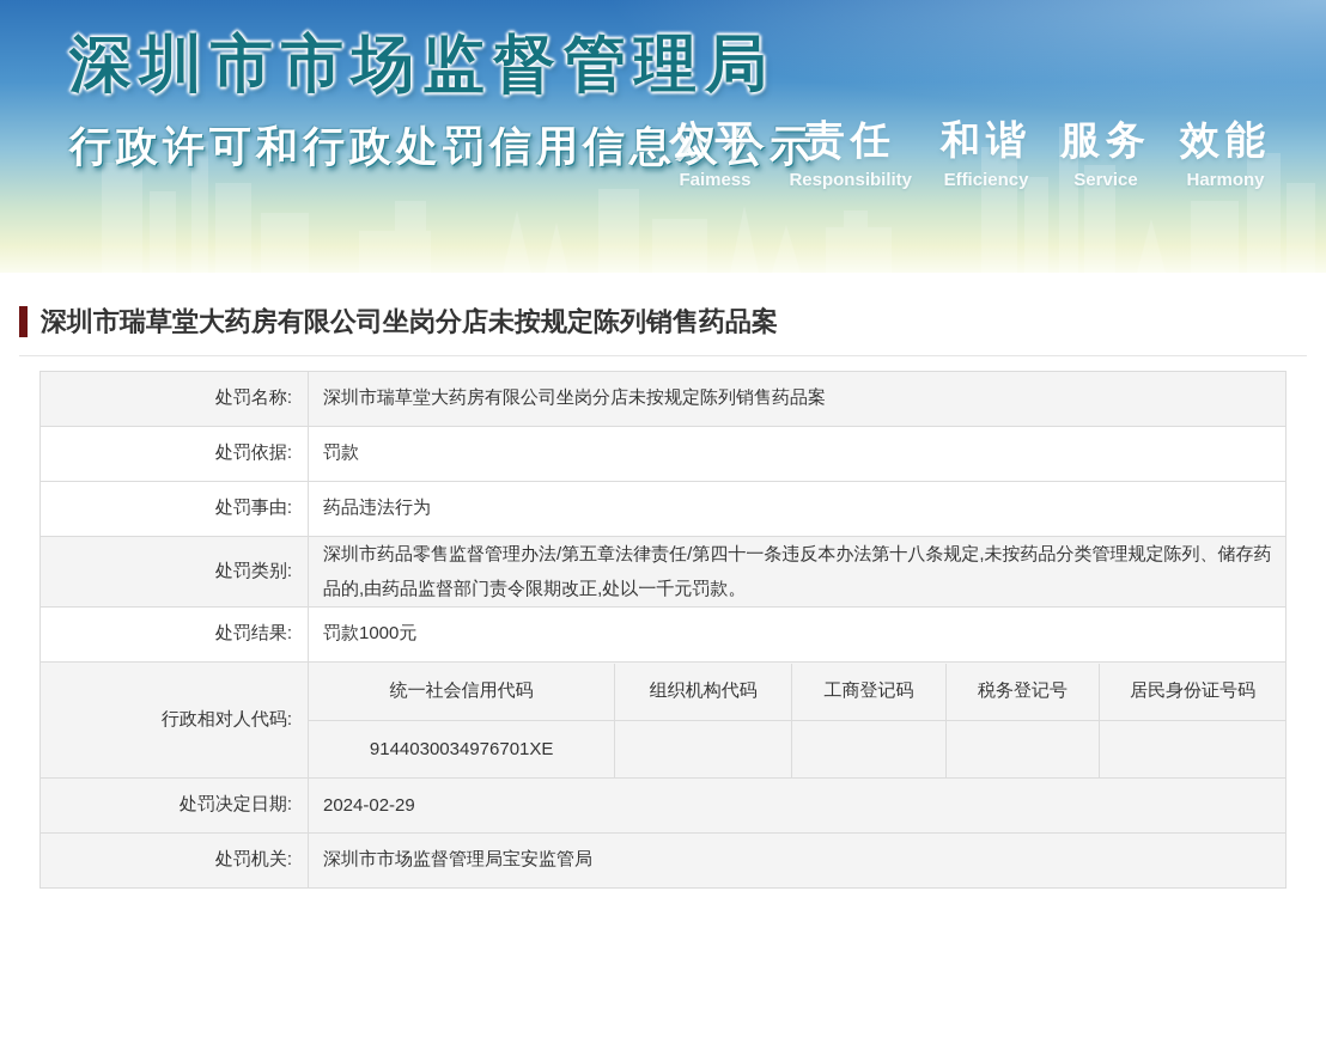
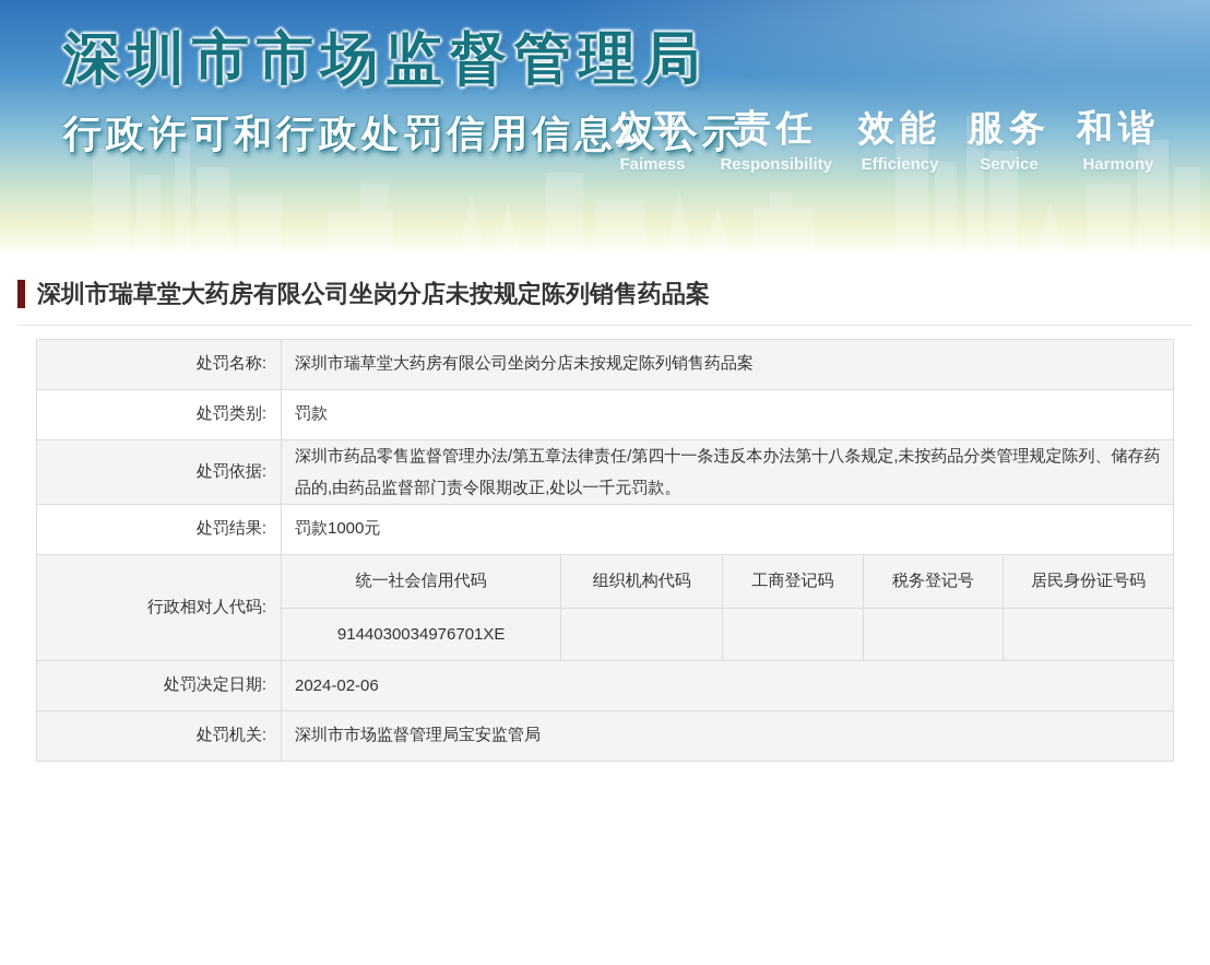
  深圳市市场监督管理局
  行政许可和行政处罚信用信息双公示
  公平
  Faimess
  责任
  Responsibility
- 和谐
+ 效能
  Efficiency
  服务
  Service
- 效能
+ 和谐
  Harmony
  深圳市瑞草堂大药房有限公司坐岗分店未按规定陈列销售药品案
  处罚名称:	深圳市瑞草堂大药房有限公司坐岗分店未按规定陈列销售药品案
- 处罚依据:	罚款
+ 处罚类别:	罚款
- 处罚事由:	药品违法行为
- 处罚类别:	深圳市药品零售监督管理办法/第五章法律责任/第四十一条违反本办法第十八条规定,未按药品分类管理规定陈列、储存药品的,由药品监督部门责令限期改正,处以一千元罚款。
+ 处罚依据:	深圳市药品零售监督管理办法/第五章法律责任/第四十一条违反本办法第十八条规定,未按药品分类管理规定陈列、储存药品的,由药品监督部门责令限期改正,处以一千元罚款。
  处罚结果:	罚款1000元
  行政相对人代码:
  统一社会信用代码	组织机构代码	工商登记码	税务登记号	居民身份证号码
  9144030034976701XE
- 处罚决定日期:	2024-02-29
+ 处罚决定日期:	2024-02-06
  处罚机关:	深圳市市场监督管理局宝安监管局
